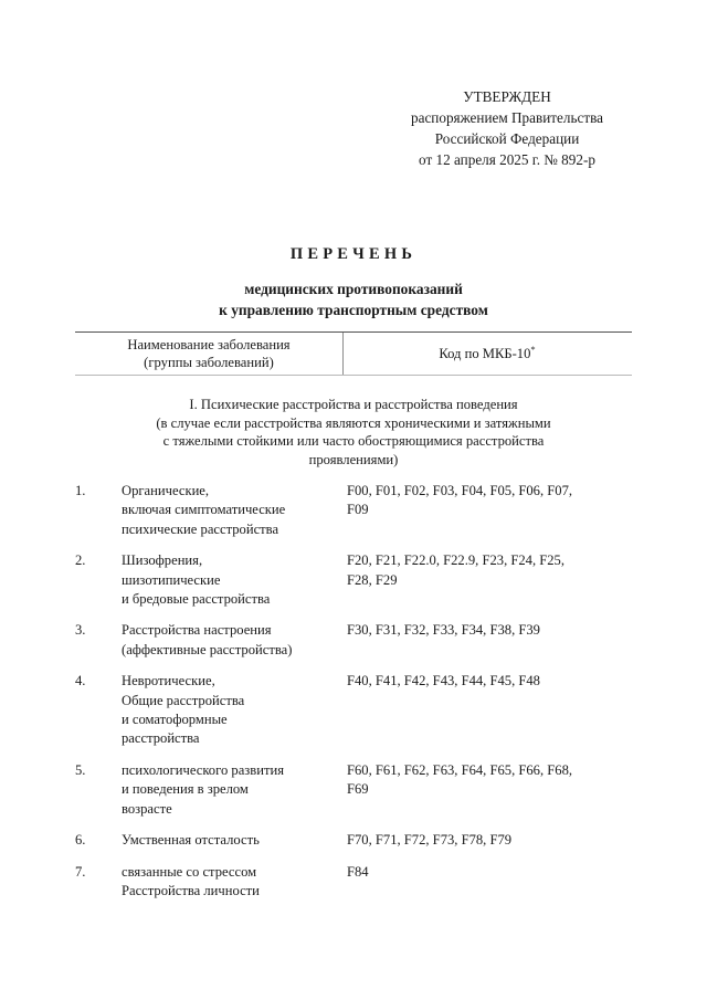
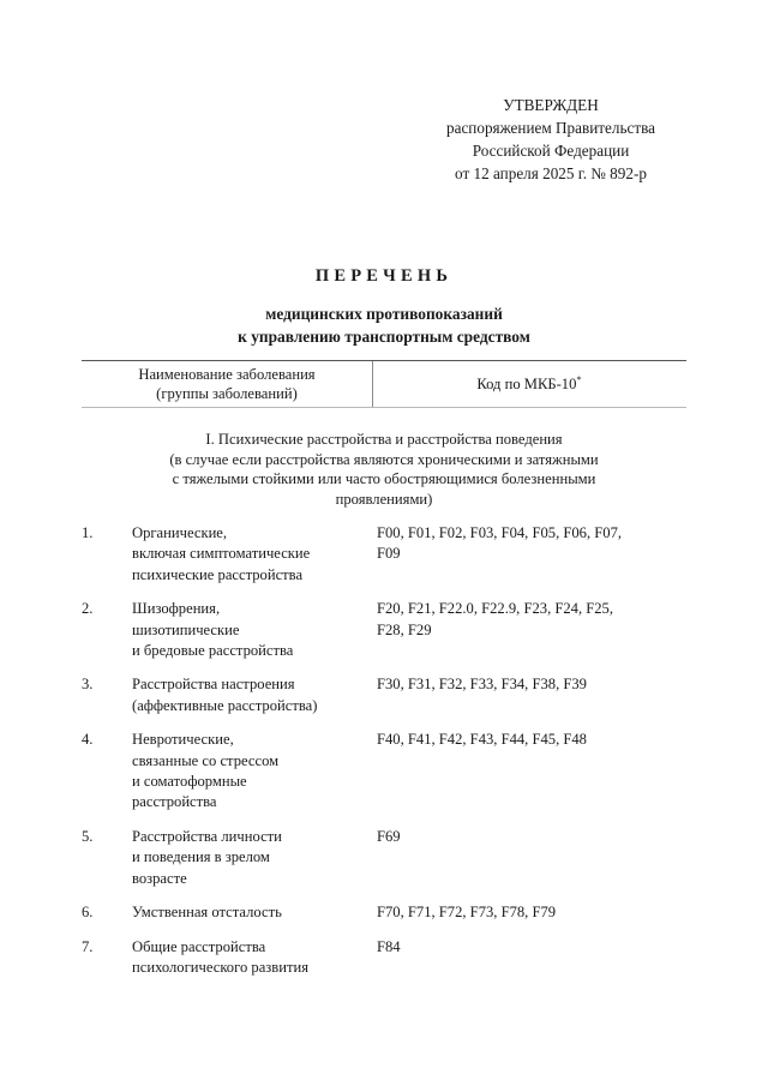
  УТВЕРЖДЕН
  распоряжением Правительства
  Российской Федерации
  от 12 апреля 2025 г. № 892-р
  ПЕРЕЧЕНЬ
  медицинских противопоказаний
  к управлению транспортным средством
  Наименование заболевания
  (группы заболеваний)
  Код по МКБ-10*
  I. Психические расстройства и расстройства поведения
  (в случае если расстройства являются хроническими и затяжными
- с тяжелыми стойкими или часто обостряющимися расстройства
+ с тяжелыми стойкими или часто обостряющимися болезненными
  проявлениями)
  1.
  Органические,
  включая симптоматические
  психические расстройства
  F00, F01, F02, F03, F04, F05, F06, F07,
  F09
  2.
  Шизофрения,
  шизотипические
  и бредовые расстройства
  F20, F21, F22.0, F22.9, F23, F24, F25,
  F28, F29
  3.
  Расстройства настроения
  (аффективные расстройства)
  F30, F31, F32, F33, F34, F38, F39
  4.
  Невротические,
- Общие расстройства
+ связанные со стрессом
  и соматоформные
  расстройства
  F40, F41, F42, F43, F44, F45, F48
  5.
- психологического развития
+ Расстройства личности
  и поведения в зрелом
  возрасте
- F60, F61, F62, F63, F64, F65, F66, F68,
  F69
  6.
  Умственная отсталость
  F70, F71, F72, F73, F78, F79
  7.
- связанные со стрессом
+ Общие расстройства
- Расстройства личности
+ психологического развития
  F84
